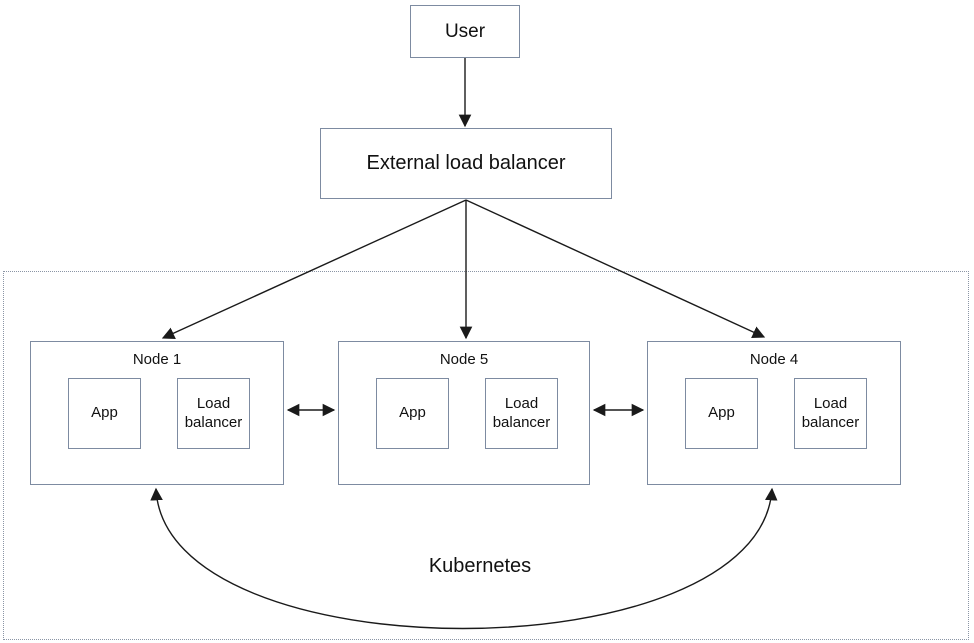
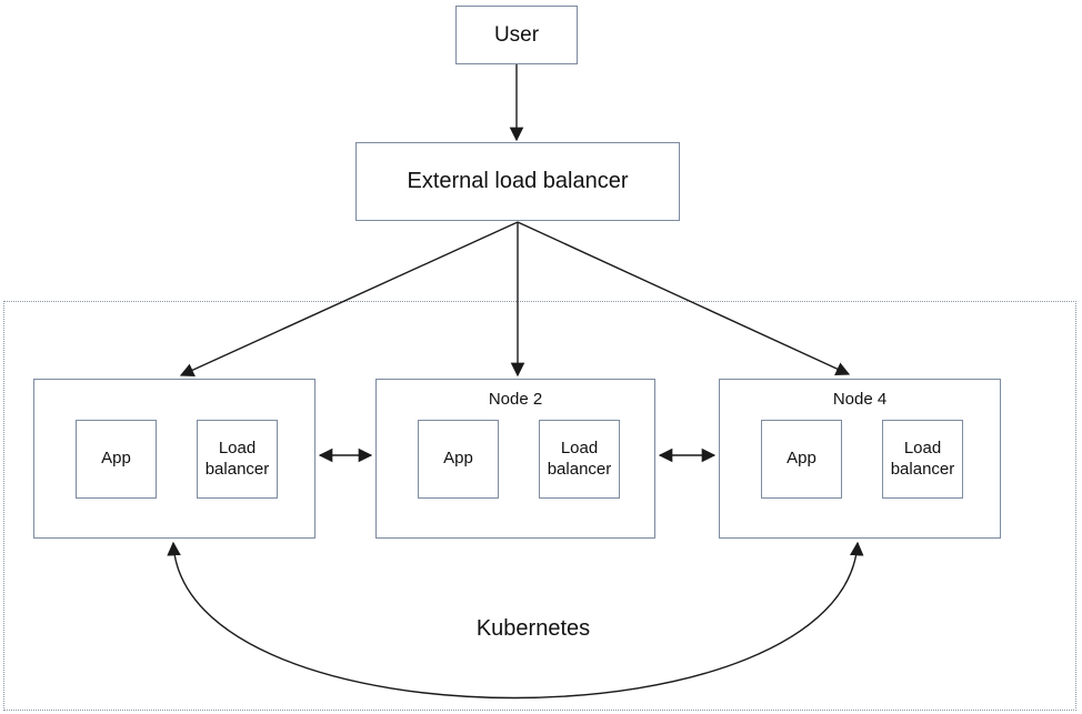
  User
  External load balancer
- Node 1
  App
  Load balancer
- Node 5
+ Node 2
  App
  Load balancer
  Node 4
  App
  Load balancer
  Kubernetes
